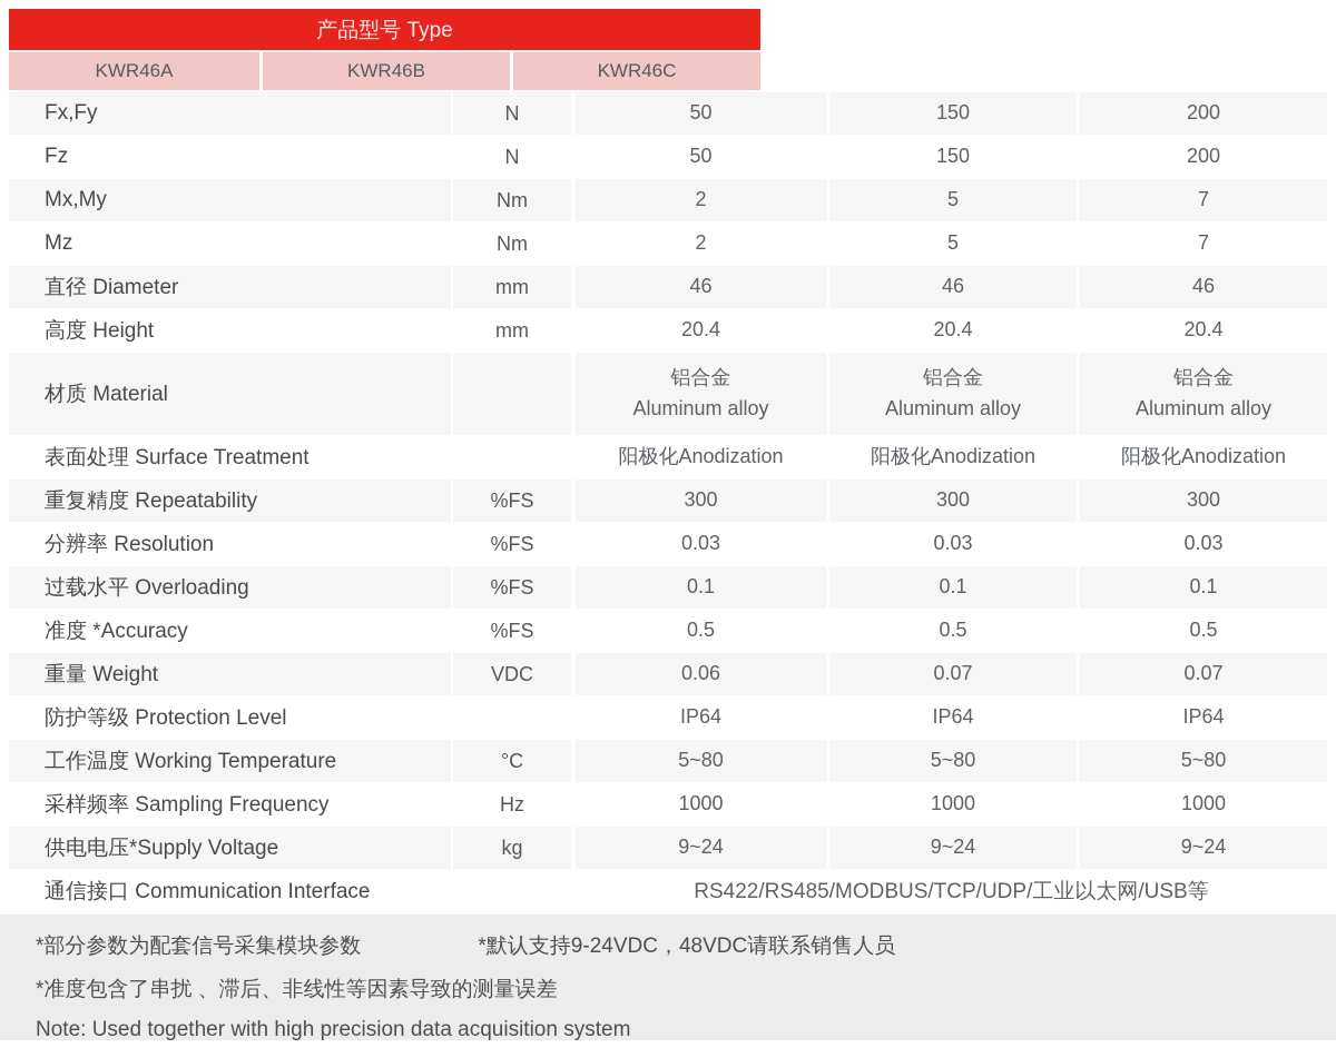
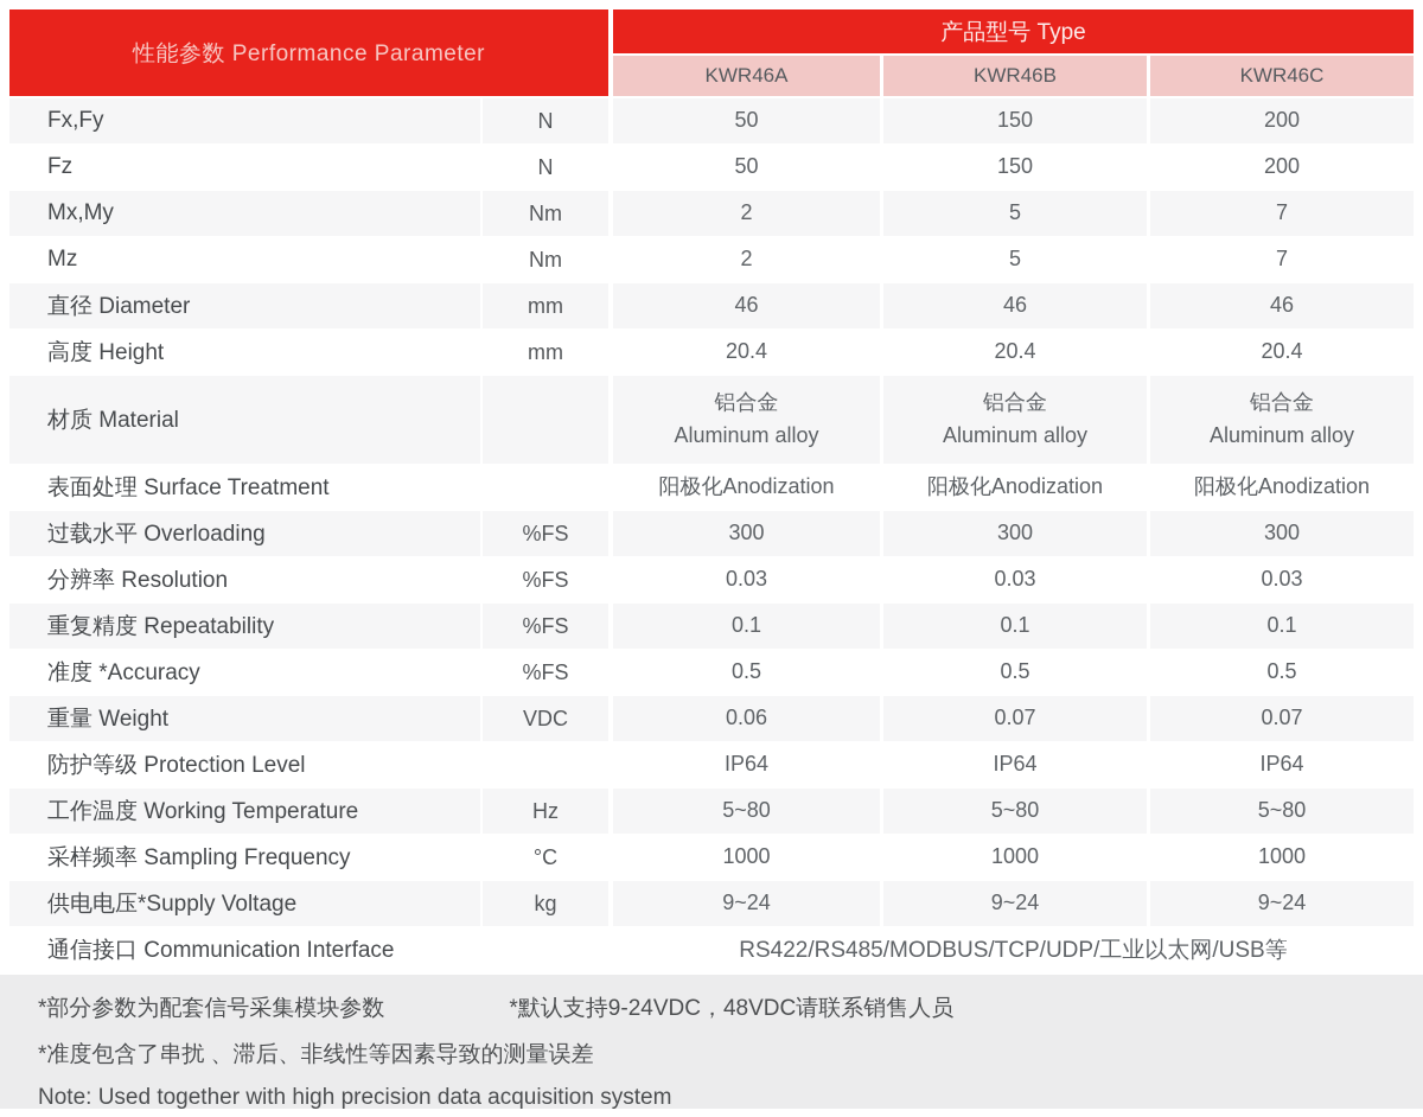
+ 性能参数 Performance Parameter
  产品型号 Type
  KWR46A
  KWR46B
  KWR46C
  Fx,Fy
  N
  50
  150
  200
  Fz
  N
  50
  150
  200
  Mx,My
  Nm
  2
  5
  7
  Mz
  Nm
  2
  5
  7
  直径 Diameter
  mm
  46
  46
  46
  高度 Height
  mm
  20.4
  20.4
  20.4
  材质 Material
  铝合金
  Aluminum alloy
  铝合金
  Aluminum alloy
  铝合金
  Aluminum alloy
  表面处理 Surface Treatment
  阳极化Anodization
  阳极化Anodization
  阳极化Anodization
- 重复精度 Repeatability
+ 过载水平 Overloading
  %FS
  300
  300
  300
  分辨率 Resolution
  %FS
  0.03
  0.03
  0.03
- 过载水平 Overloading
+ 重复精度 Repeatability
  %FS
  0.1
  0.1
  0.1
  准度 *Accuracy
  %FS
  0.5
  0.5
  0.5
  重量 Weight
  VDC
  0.06
  0.07
  0.07
  防护等级 Protection Level
  IP64
  IP64
  IP64
  工作温度 Working Temperature
- °C
+ Hz
  5~80
  5~80
  5~80
  采样频率 Sampling Frequency
- Hz
+ °C
  1000
  1000
  1000
  供电电压*Supply Voltage
  kg
  9~24
  9~24
  9~24
  通信接口 Communication Interface
  RS422/RS485/MODBUS/TCP/UDP/工业以太网/USB等
  *部分参数为配套信号采集模块参数
  *默认支持9-24VDC，48VDC请联系销售人员
  *准度包含了串扰 、滞后、非线性等因素导致的测量误差
  Note: Used together with high precision data acquisition system
